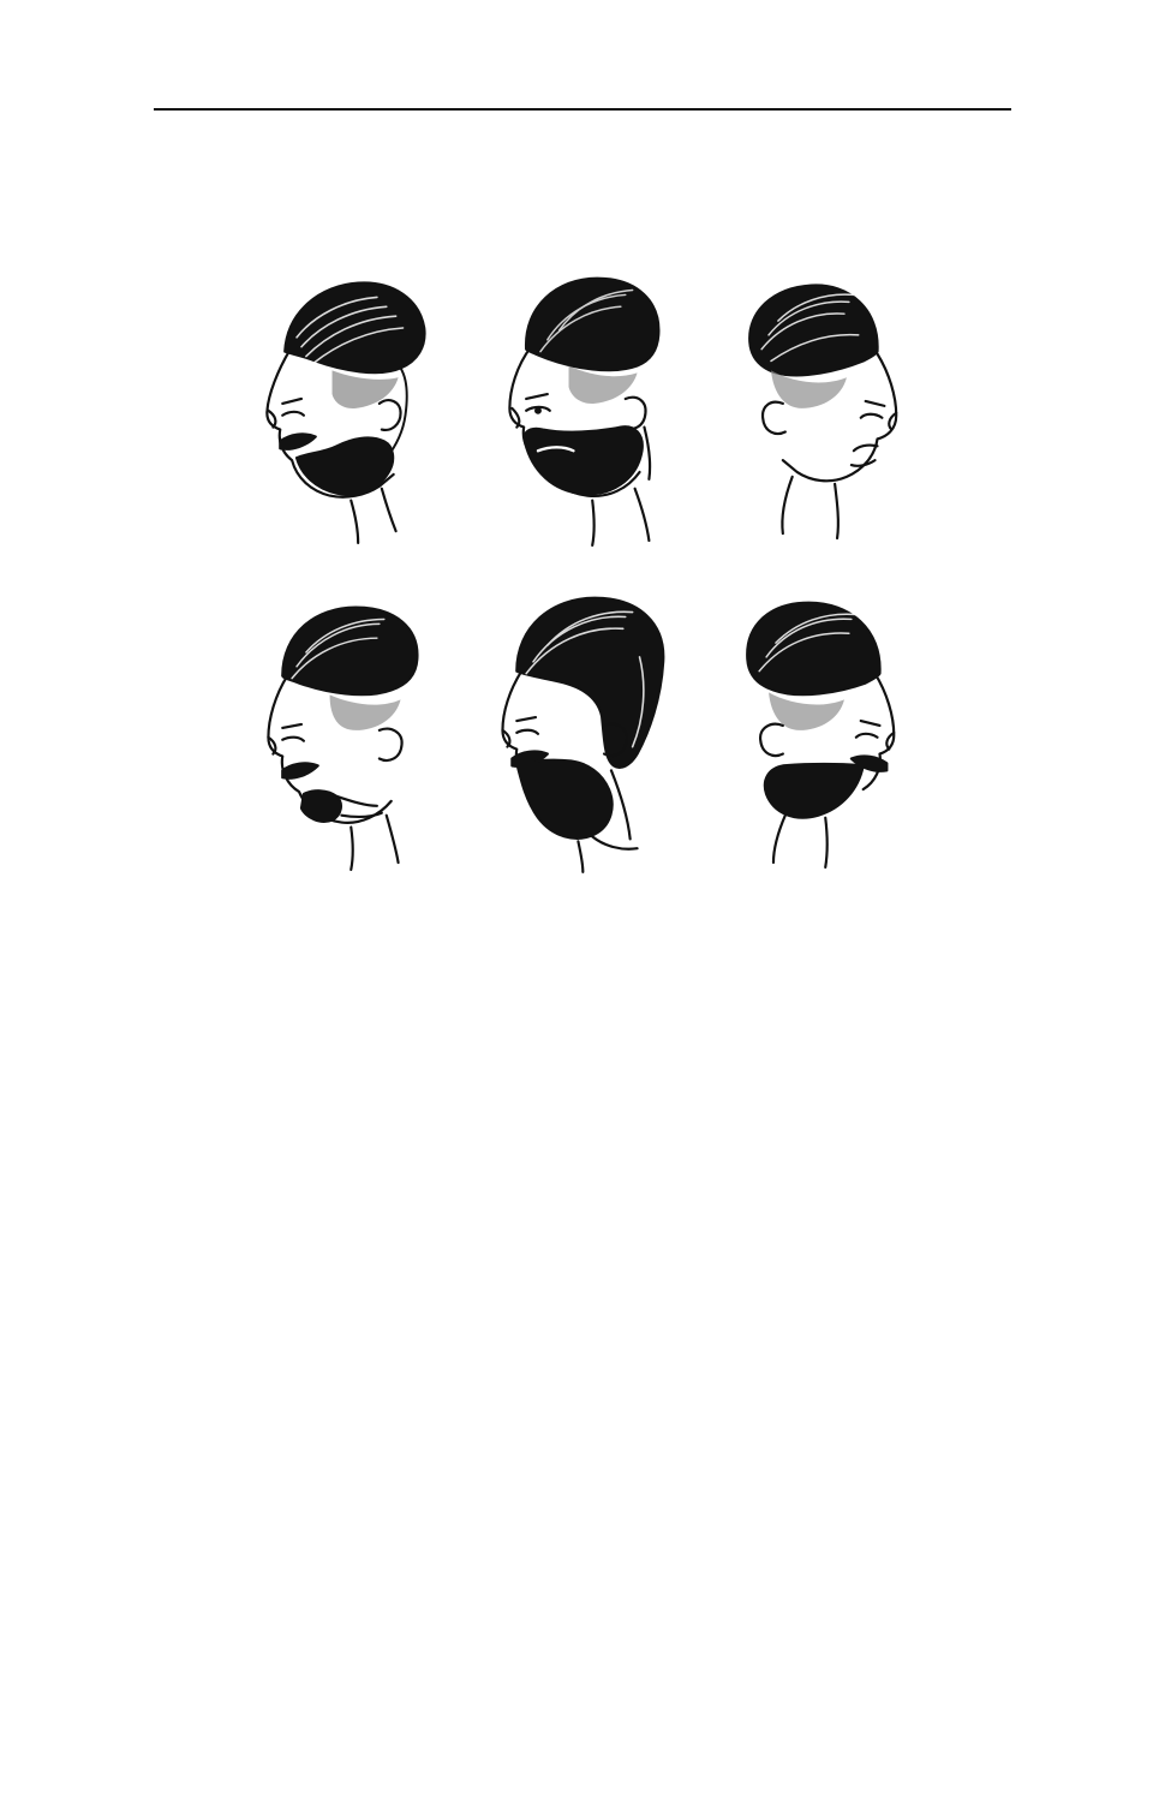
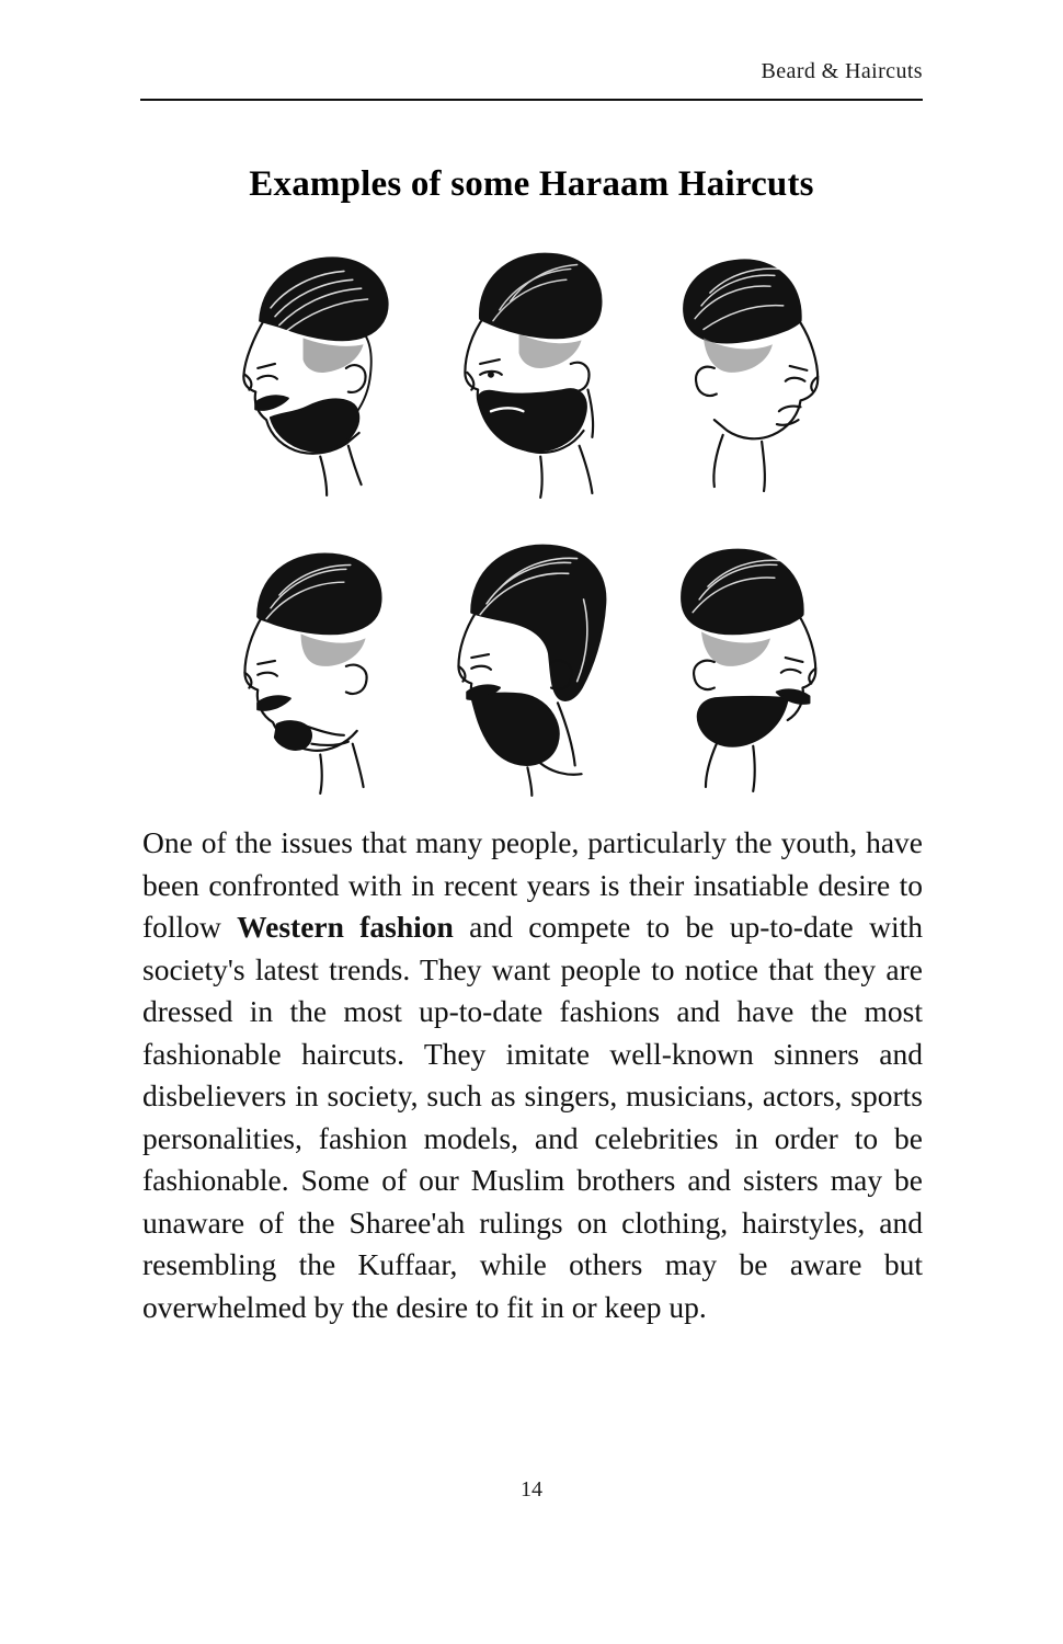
+ Beard & Haircuts
+ Examples of some Haraam Haircuts
+ One of the issues that many people, particularly the youth, have been confronted with in recent years is their insatiable desire to follow Western fashion and compete to be up-to-date with society's latest trends. They want people to notice that they are dressed in the most up-to-date fashions and have the most fashionable haircuts. They imitate well-known sinners and disbelievers in society, such as singers, musicians, actors, sports personalities, fashion models, and celebrities in order to be fashionable. Some of our Muslim brothers and sisters may be unaware of the Sharee'ah rulings on clothing, hairstyles, and resembling the Kuffaar, while others may be aware but overwhelmed by the desire to fit in or keep up.
+ 14
